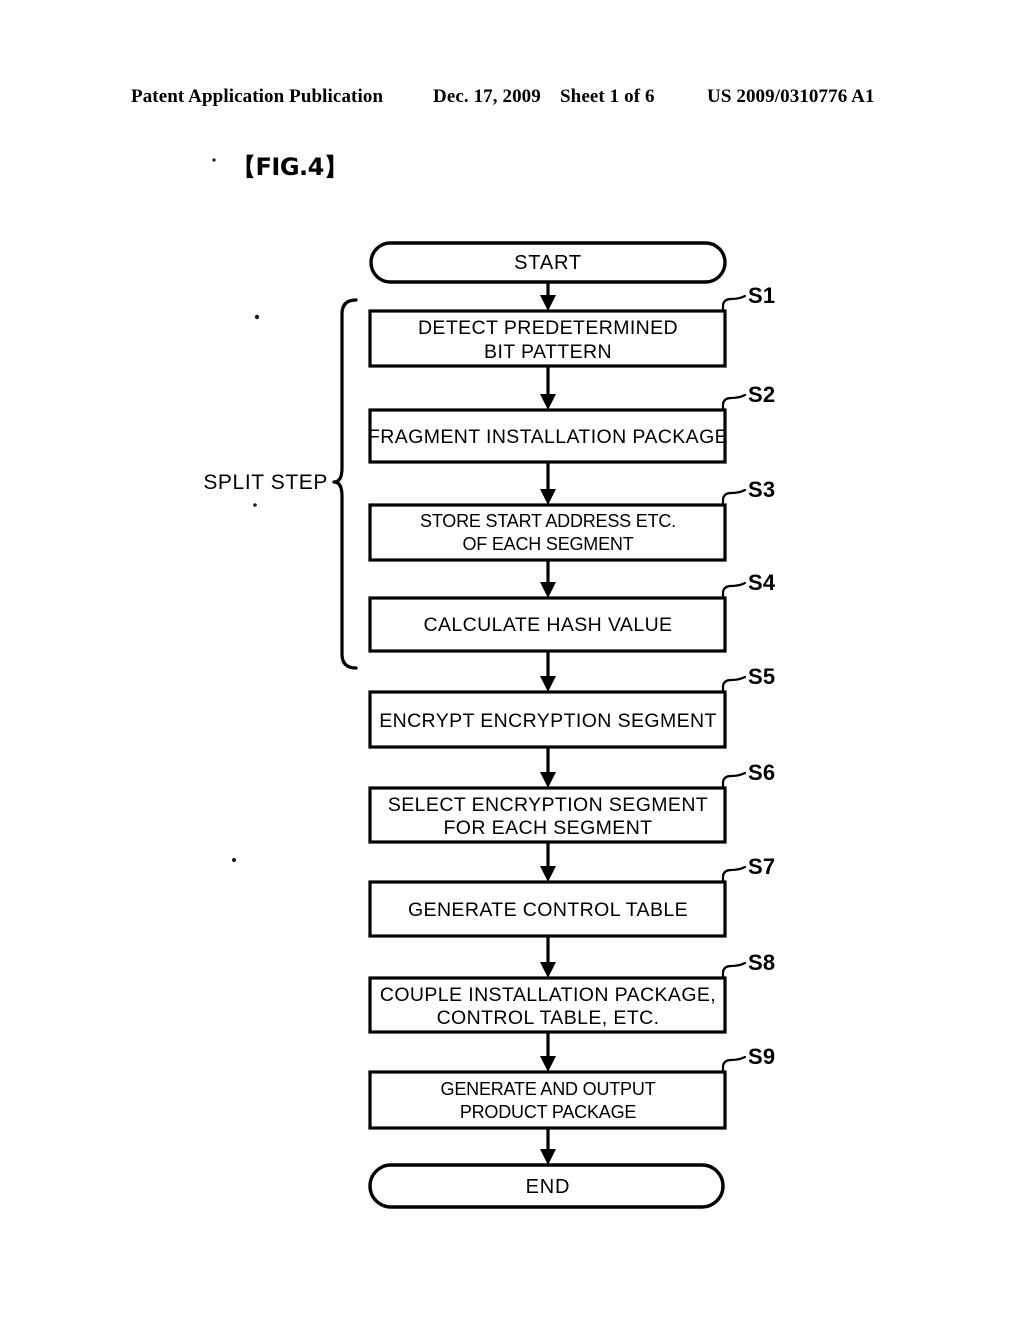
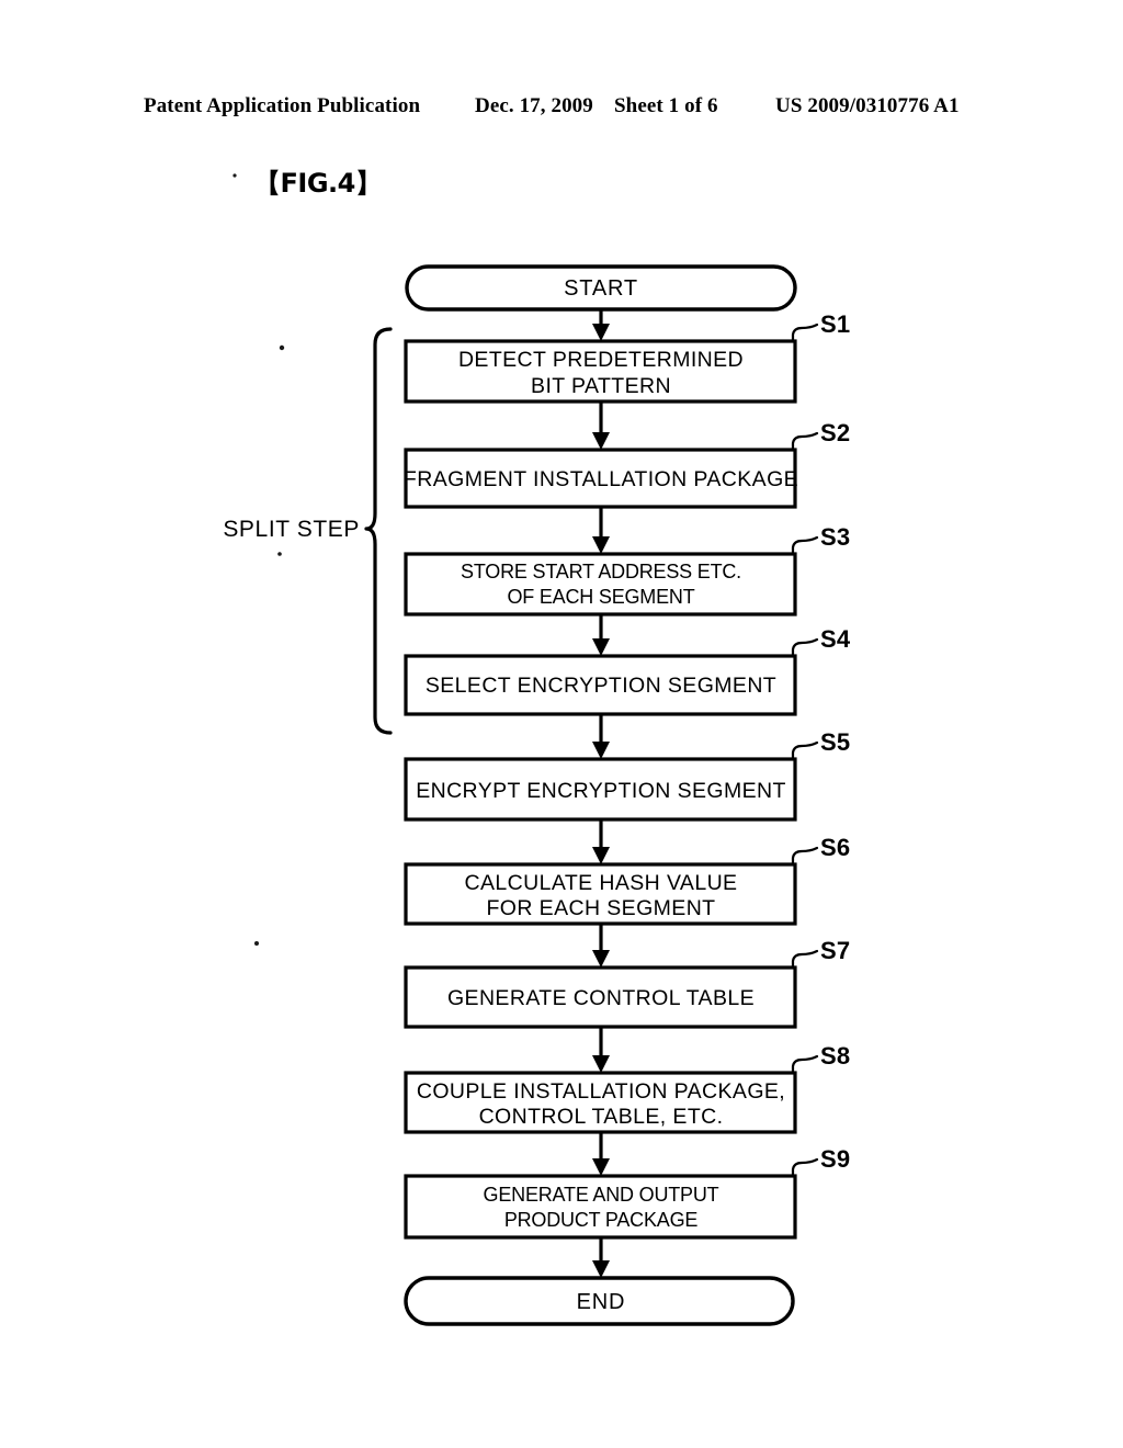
  Patent Application Publication
  Dec. 17, 2009
  Sheet 1 of 6
  US 2009/0310776 A1
  【FIG.4】
  START
  DETECT PREDETERMINED
  BIT PATTERN
  S1
  FRAGMENT INSTALLATION PACKAGE
  S2
  STORE START ADDRESS ETC.
  OF EACH SEGMENT
  S3
- CALCULATE HASH VALUE
+ SELECT ENCRYPTION SEGMENT
  S4
  ENCRYPT ENCRYPTION SEGMENT
  S5
- SELECT ENCRYPTION SEGMENT
+ CALCULATE HASH VALUE
  FOR EACH SEGMENT
  S6
  GENERATE CONTROL TABLE
  S7
  COUPLE INSTALLATION PACKAGE,
  CONTROL TABLE, ETC.
  S8
  GENERATE AND OUTPUT
  PRODUCT PACKAGE
  S9
  END
  SPLIT STEP
